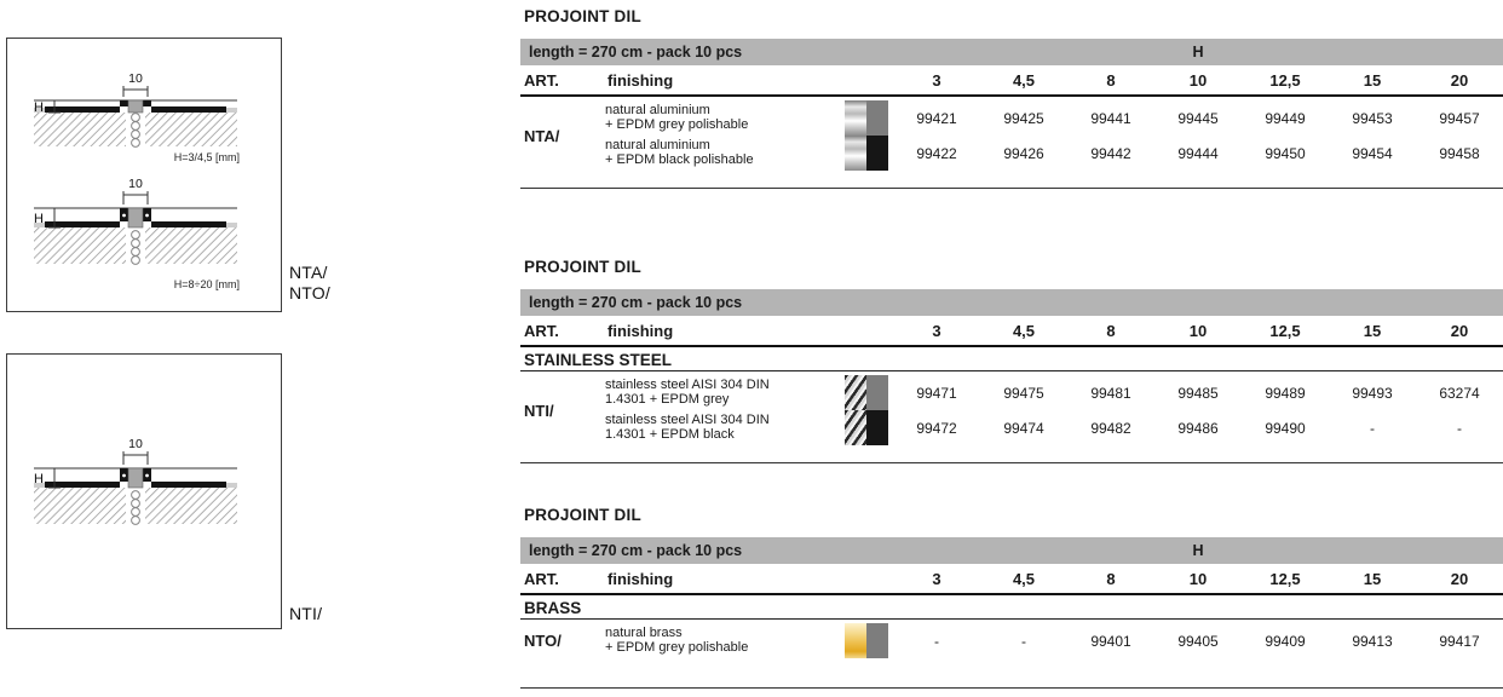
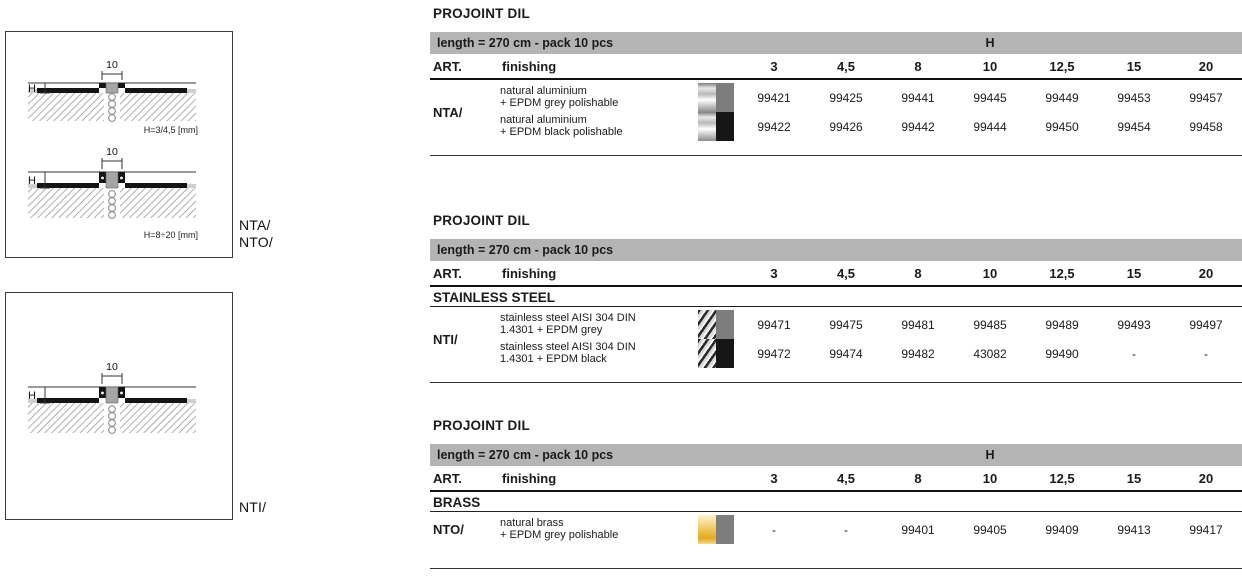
  10
  H
  H=3/4,5 [mm]
  10
  H
  H=8÷20 [mm]
  NTA/
  NTO/
  10
  H
  NTI/
  PROJOINT DIL
  length = 270 cm - pack 10 pcs
  H
  ART.
  finishing
  3
  4,5
  8
  10
  12,5
  15
  20
  NTA/
  natural aluminium
  + EPDM grey polishable
  99421
  99425
  99441
  99445
  99449
  99453
  99457
  natural aluminium
  + EPDM black polishable
  99422
  99426
  99442
  99444
  99450
  99454
  99458
  PROJOINT DIL
  length = 270 cm - pack 10 pcs
  ART.
  finishing
  3
  4,5
  8
  10
  12,5
  15
  20
  STAINLESS STEEL
  NTI/
  stainless steel AISI 304 DIN
  1.4301 + EPDM grey
  99471
  99475
  99481
  99485
  99489
  99493
- 63274
+ 99497
  stainless steel AISI 304 DIN
  1.4301 + EPDM black
  99472
  99474
  99482
- 99486
+ 43082
  99490
  -
  -
  PROJOINT DIL
  length = 270 cm - pack 10 pcs
  H
  ART.
  finishing
  3
  4,5
  8
  10
  12,5
  15
  20
  BRASS
  NTO/
  natural brass
  + EPDM grey polishable
  -
  -
  99401
  99405
  99409
  99413
  99417
